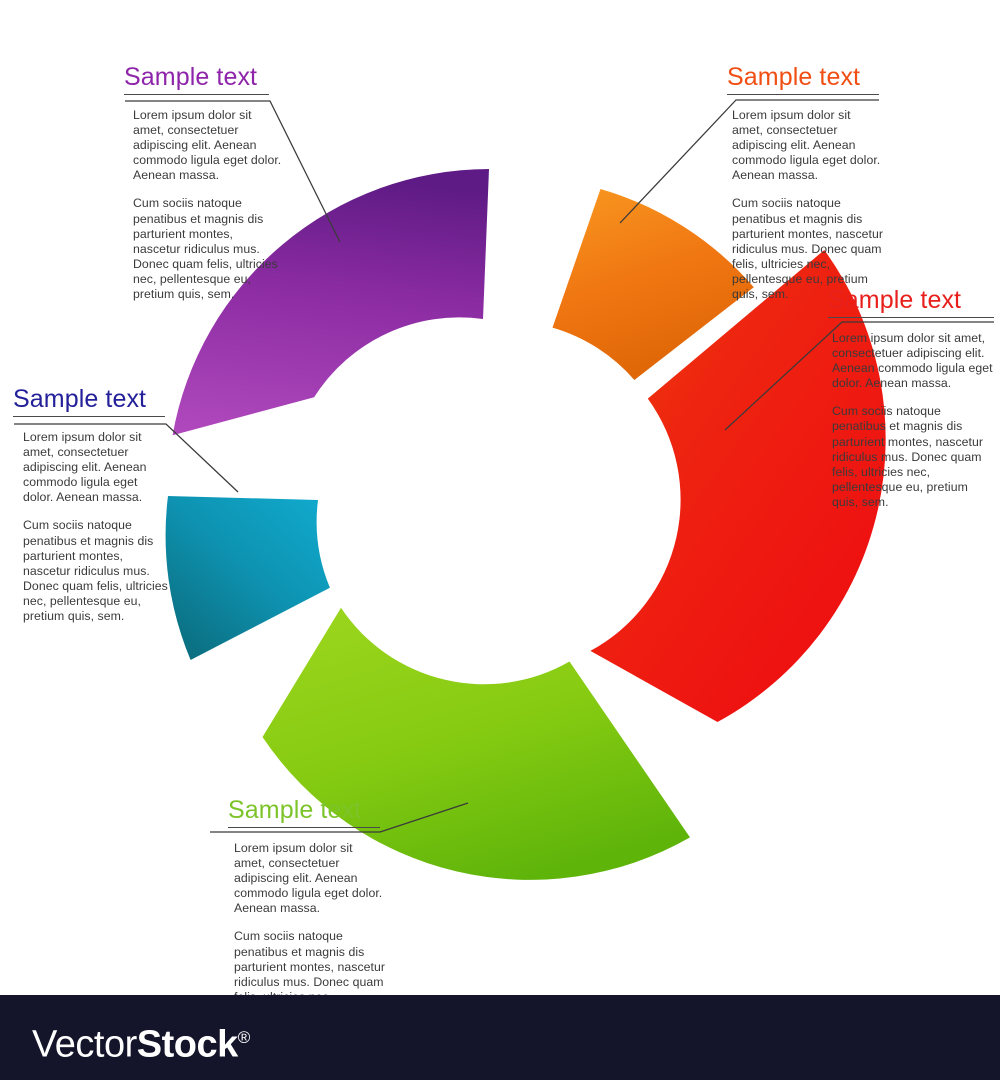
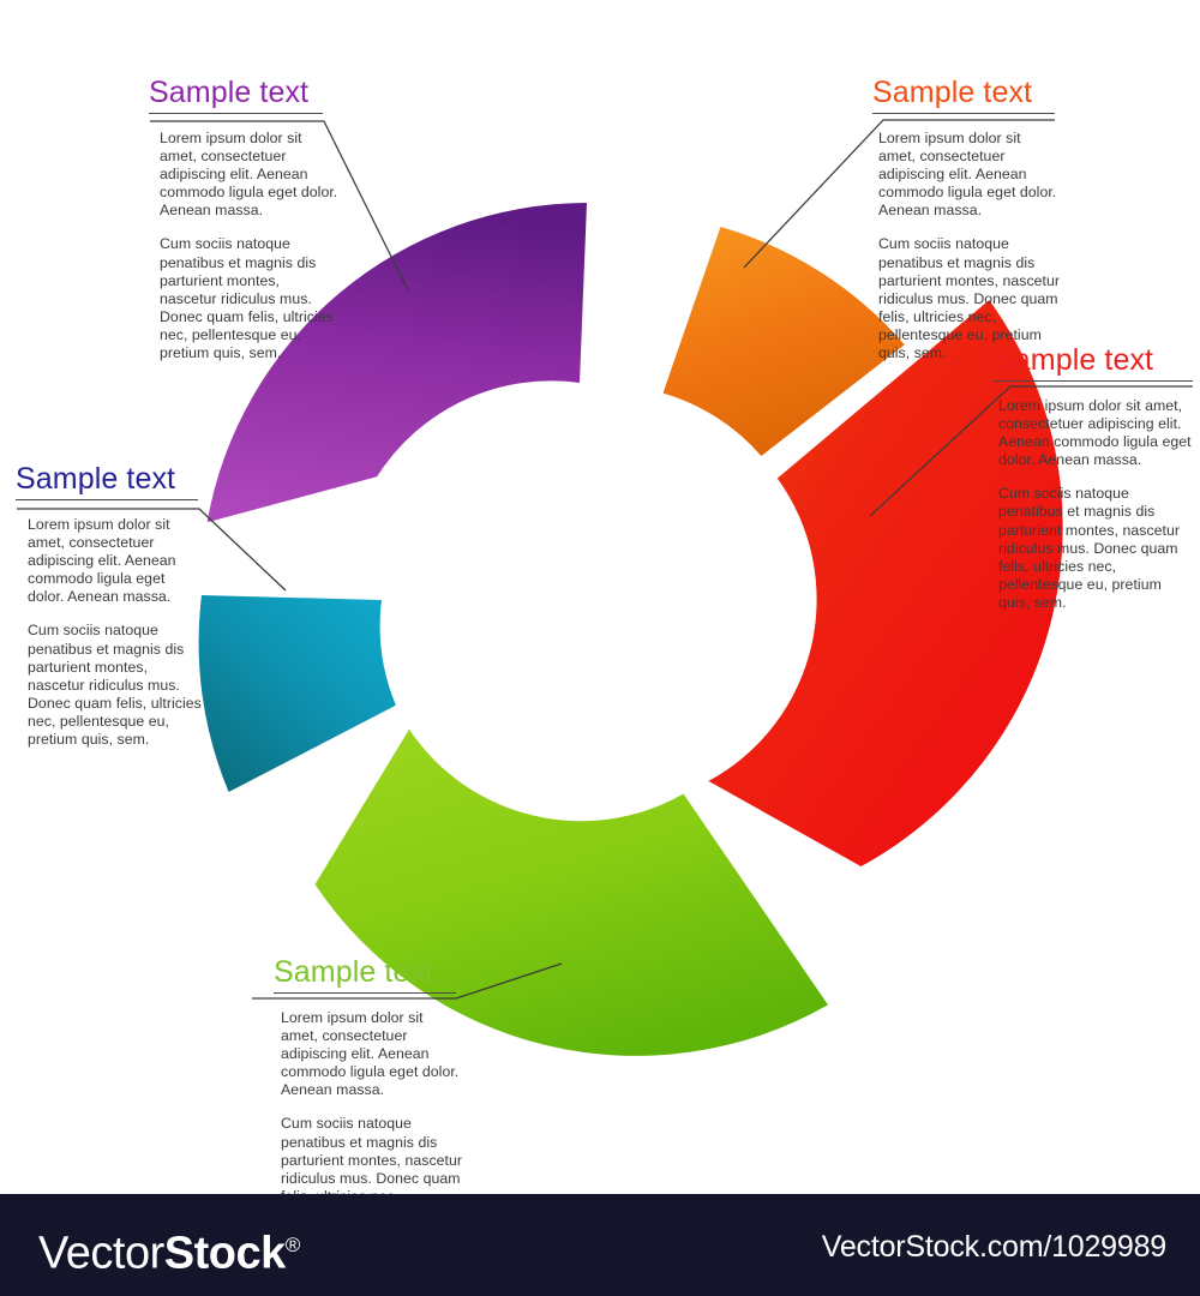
  Sample text
  Lorem ipsum dolor sit amet, consectetuer adipiscing elit. Aenean commodo ligula eget dolor. Aenean massa.
  Cum sociis natoque penatibus et magnis dis parturient montes, nascetur ridiculus mus. Donec quam felis, ultricies nec, pellentesque eu, pretium quis, sem.
  Sample text
  Lorem ipsum dolor sit amet, consectetuer adipiscing elit. Aenean commodo ligula eget dolor. Aenean massa.
  Cum sociis natoque penatibus et magnis dis parturient montes, nascetur ridiculus mus. Donec quam felis, ultricies nec, pellentesque eu, pretium quis, sem.
  Sample text
  Lorem ipsum dolor sit amet, consectetuer adipiscing elit. Aenean commodo ligula eget dolor. Aenean massa.
  Cum sociis natoque penatibus et magnis dis parturient montes, nascetur ridiculus mus. Donec quam felis, ultricies nec, pellentesque eu, pretium quis, sem.
  Sample text
  Lorem ipsum dolor sit amet, consectetuer adipiscing elit. Aenean commodo ligula eget dolor. Aenean massa.
  Cum sociis natoque penatibus et magnis dis parturient montes, nascetur ridiculus mus. Donec quam felis, ultricies nec, pellentesque eu, pretium quis, sem.
  Sample text
  Lorem ipsum dolor sit amet, consectetuer adipiscing elit. Aenean commodo ligula eget dolor. Aenean massa.
  VectorStock®
+ VectorStock.com/1029989
